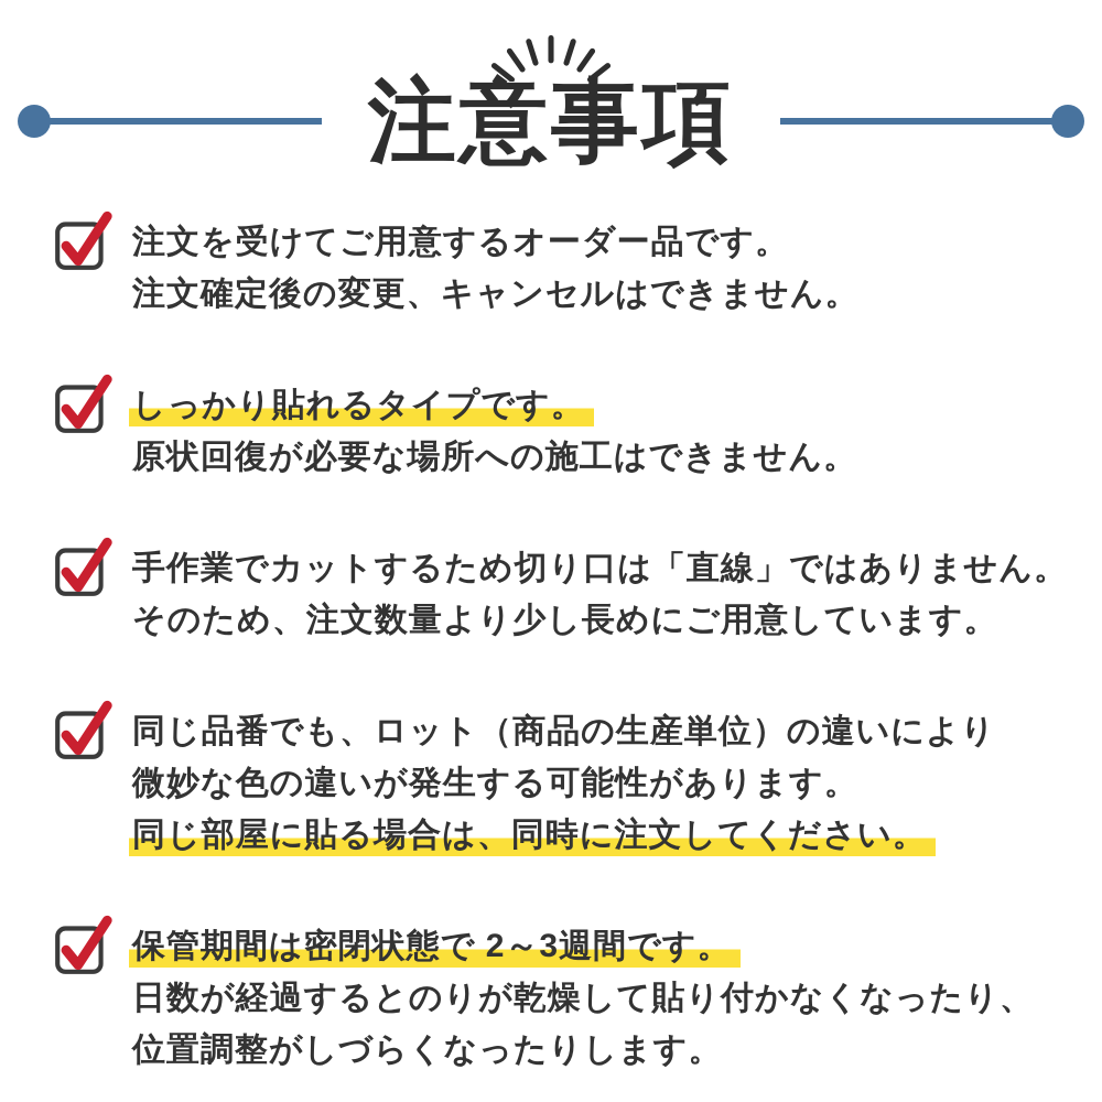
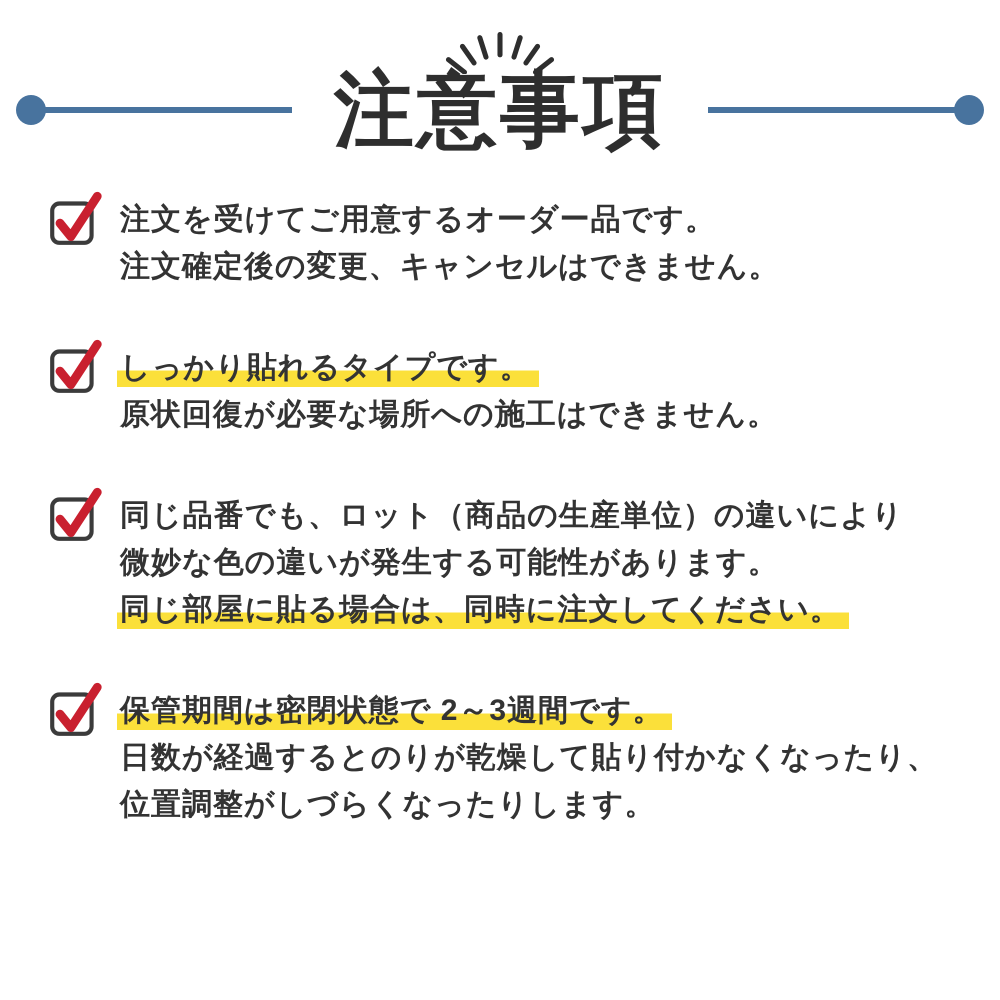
  注意事項
  注文を受けてご用意するオーダー品です。
  注文確定後の変更、キャンセルはできません。
  しっかり貼れるタイプです。
  原状回復が必要な場所への施工はできません。
- 手作業でカットするため切り口は「直線」ではありません。
- そのため、注文数量より少し長めにご用意しています。
  同じ品番でも、ロット（商品の生産単位）の違いにより
  微妙な色の違いが発生する可能性があります。
  同じ部屋に貼る場合は、同時に注文してください。
  保管期間は密閉状態で 2～3週間です。
  日数が経過するとのりが乾燥して貼り付かなくなったり、
  位置調整がしづらくなったりします。
